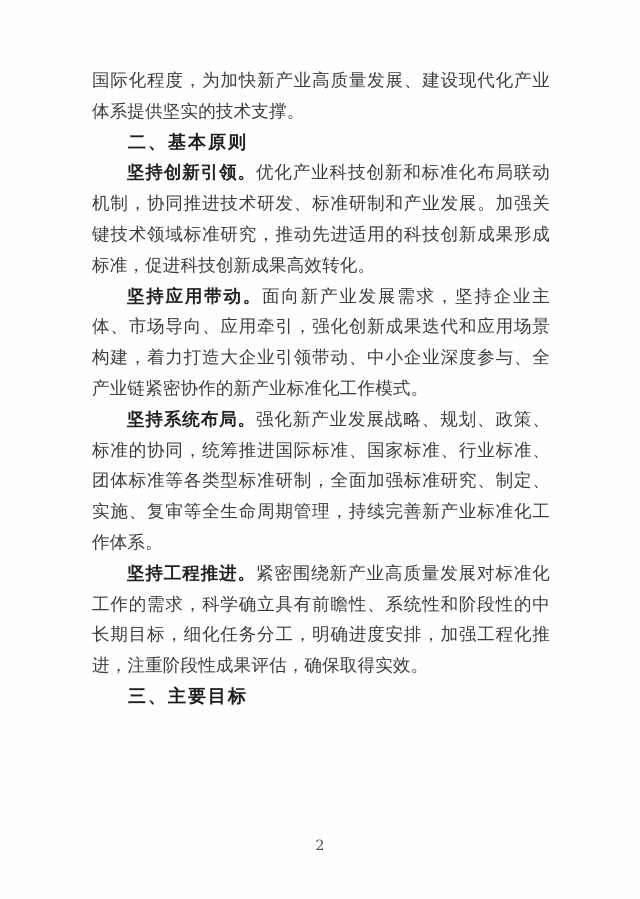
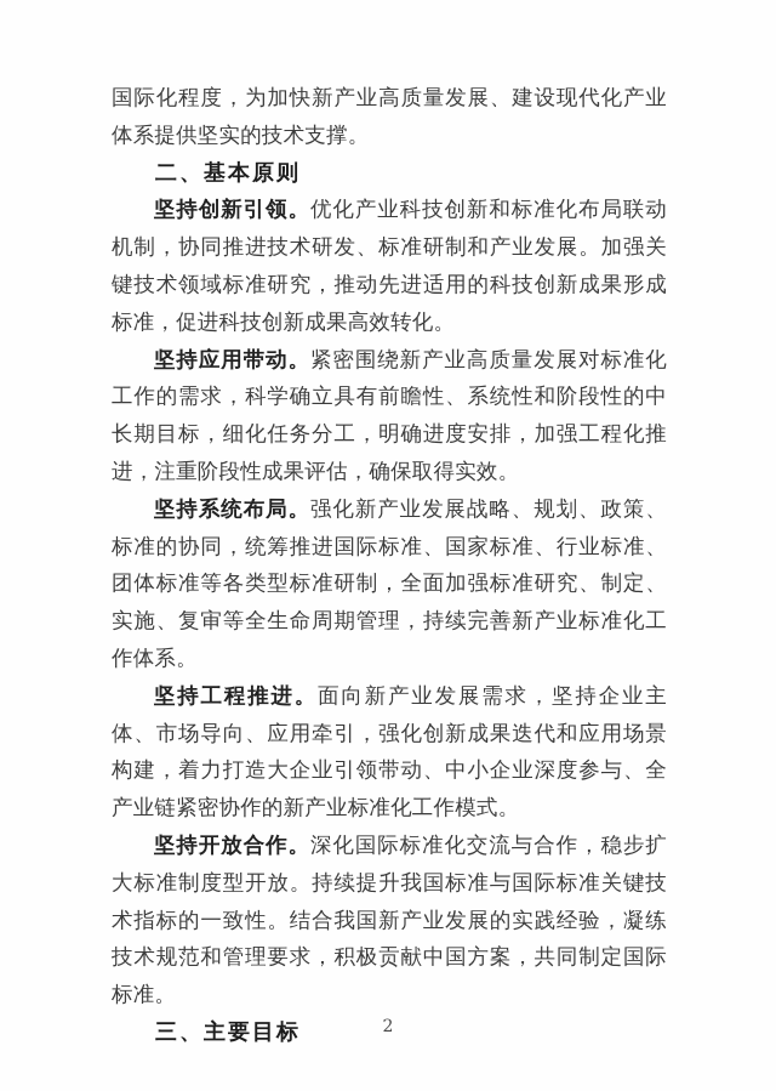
  国际化程度，为加快新产业高质量发展、建设现代化产业体系提供坚实的技术支撑。
  二、基本原则
  坚持创新引领。优化产业科技创新和标准化布局联动机制，协同推进技术研发、标准研制和产业发展。加强关键技术领域标准研究，推动先进适用的科技创新成果形成标准，促进科技创新成果高效转化。
- 坚持应用带动。面向新产业发展需求，坚持企业主体、市场导向、应用牵引，强化创新成果迭代和应用场景构建，着力打造大企业引领带动、中小企业深度参与、全产业链紧密协作的新产业标准化工作模式。
+ 坚持应用带动。紧密围绕新产业高质量发展对标准化工作的需求，科学确立具有前瞻性、系统性和阶段性的中长期目标，细化任务分工，明确进度安排，加强工程化推进，注重阶段性成果评估，确保取得实效。
  坚持系统布局。强化新产业发展战略、规划、政策、标准的协同，统筹推进国际标准、国家标准、行业标准、团体标准等各类型标准研制，全面加强标准研究、制定、实施、复审等全生命周期管理，持续完善新产业标准化工作体系。
- 坚持工程推进。紧密围绕新产业高质量发展对标准化工作的需求，科学确立具有前瞻性、系统性和阶段性的中长期目标，细化任务分工，明确进度安排，加强工程化推进，注重阶段性成果评估，确保取得实效。
+ 坚持工程推进。面向新产业发展需求，坚持企业主体、市场导向、应用牵引，强化创新成果迭代和应用场景构建，着力打造大企业引领带动、中小企业深度参与、全产业链紧密协作的新产业标准化工作模式。
+ 坚持开放合作。深化国际标准化交流与合作，稳步扩大标准制度型开放。持续提升我国标准与国际标准关键技术指标的一致性。结合我国新产业发展的实践经验，凝练技术规范和管理要求，积极贡献中国方案，共同制定国际标准。
  三、主要目标
  2
